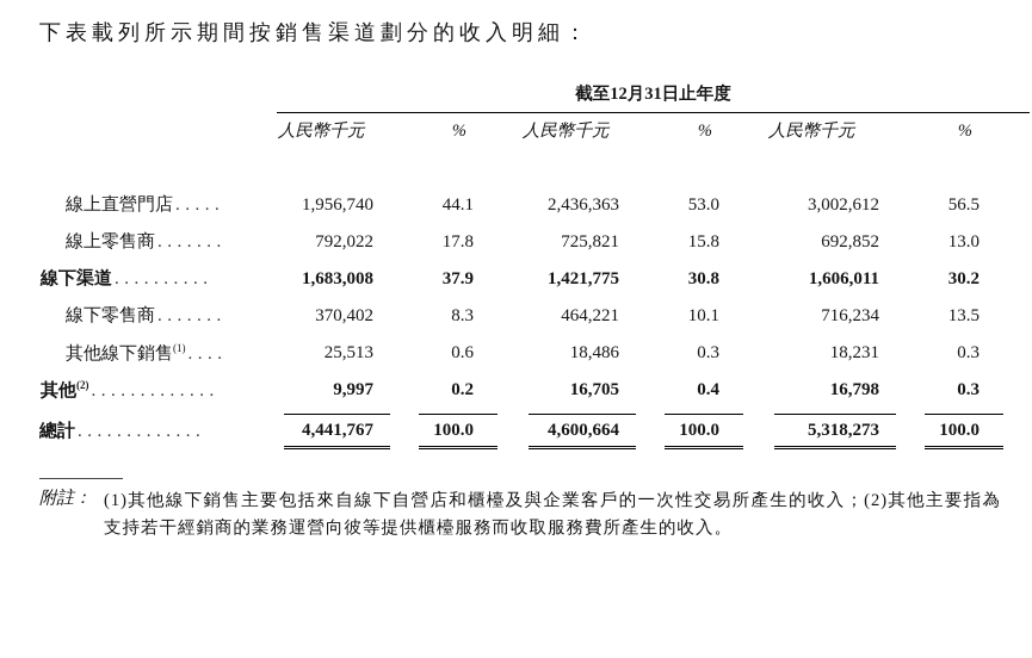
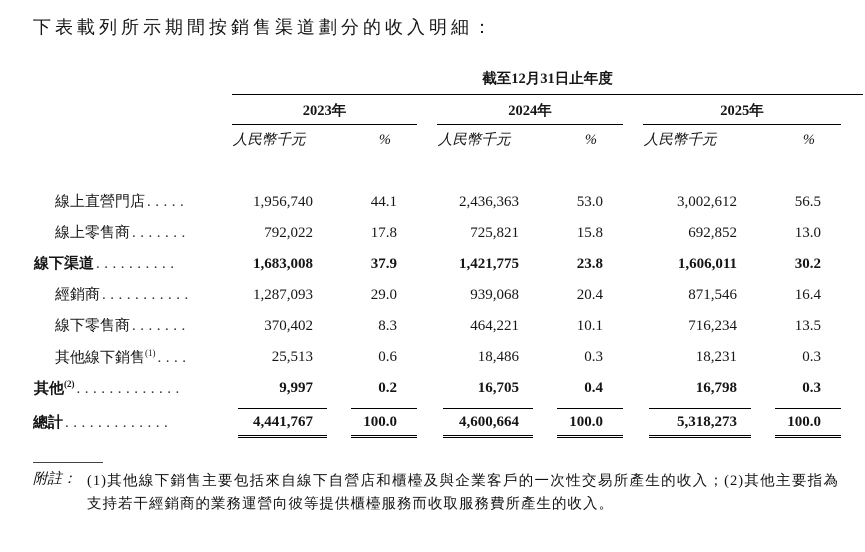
  下表載列所示期間按銷售渠道劃分的收入明細：
  	截至12月31日止年度
+ 	2023年		2024年		2025年
  	人民幣千元	%		人民幣千元	%		人民幣千元	%
  線上直營門店 .....	1,956,740	44.1		2,436,363	53.0		3,002,612	56.5
  線上零售商 .......	792,022	17.8		725,821	15.8		692,852	13.0
- 線下渠道 ..........	1,683,008	37.9		1,421,775	30.8		1,606,011	30.2
+ 線下渠道 ..........	1,683,008	37.9		1,421,775	23.8		1,606,011	30.2
+ 經銷商 ...........	1,287,093	29.0		939,068	20.4		871,546	16.4
  線下零售商 .......	370,402	8.3		464,221	10.1		716,234	13.5
  其他線下銷售(1)....	25,513	0.6		18,486	0.3		18,231	0.3
  其他(2).............	9,997	0.2		16,705	0.4		16,798	0.3
  總計 .............	4,441,767	100.0		4,600,664	100.0		5,318,273	100.0
  附註：
  (1)其他線下銷售主要包括來自線下自營店和櫃檯及與企業客戶的一次性交易所產生的收入；(2)其他主要指為支持若干經銷商的業務運營向彼等提供櫃檯服務而收取服務費所產生的收入。
